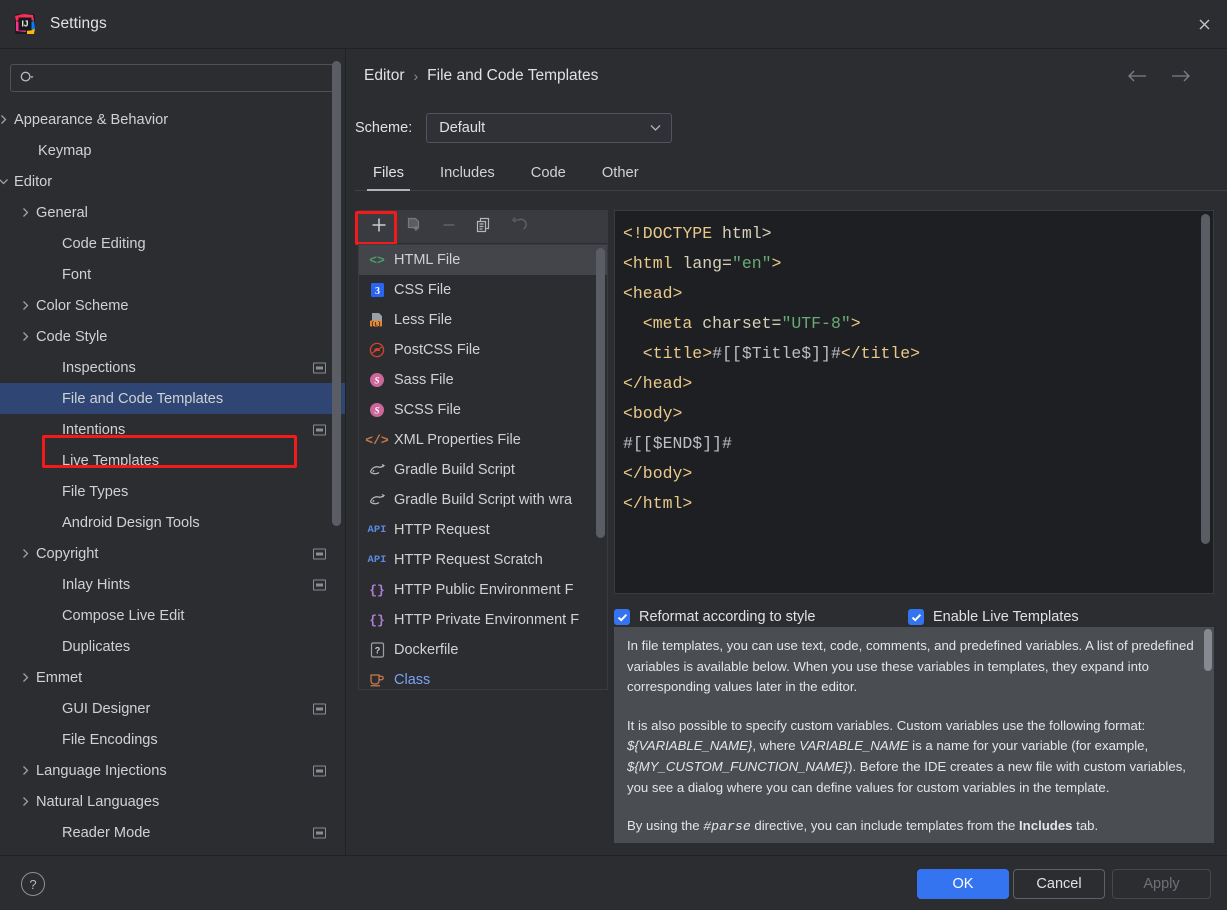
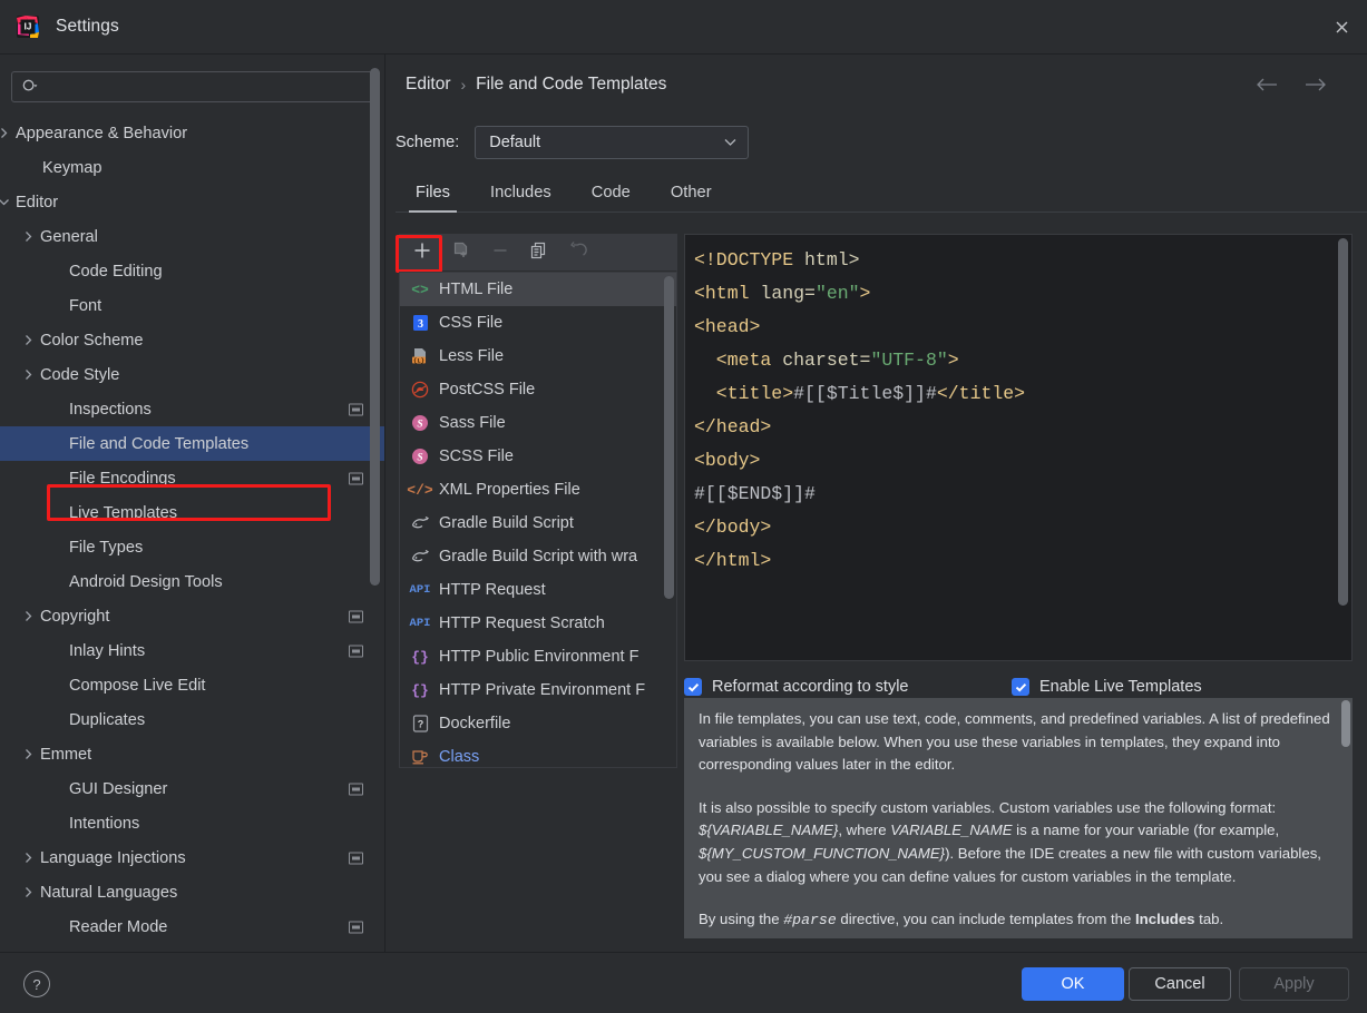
  IJ
  Settings
  Appearance & Behavior
  Keymap
  Editor
  General
  Code Editing
  Font
  Color Scheme
  Code Style
  Inspections
  File and Code Templates
- Intentions
+ File Encodings
  Live Templates
  File Types
  Android Design Tools
  Copyright
  Inlay Hints
  Compose Live Edit
  Duplicates
  Emmet
  GUI Designer
- File Encodings
+ Intentions
  Language Injections
  Natural Languages
  Reader Mode
  Editor
  ›
  File and Code Templates
  Scheme:
  Default
  Files
  Includes
  Code
  Other
  <>
  HTML File
  3
  CSS File
  Less File
  PostCSS File
  S
  Sass File
  S
  SCSS File
  </>
  XML Properties File
  Gradle Build Script
  Gradle Build Script with wra
  API
  HTTP Request
  API
  HTTP Request Scratch
  {}
  HTTP Public Environment F
  {}
  HTTP Private Environment F
  ?
  Dockerfile
  Class
  <!DOCTYPE html> <html lang="en"> <head> <meta charset="UTF-8"> <title>#[[$Title$]]#</title> </head> <body> #[[$END$]]# </body> </html>
  Reformat according to style
  Enable Live Templates
  In file templates, you can use text, code, comments, and predefined variables. A list of predefined variables is available below. When you use these variables in templates, they expand into corresponding values later in the editor.
  It is also possible to specify custom variables. Custom variables use the following format: ${VARIABLE_NAME}, where VARIABLE_NAME is a name for your variable (for example, ${MY_CUSTOM_FUNCTION_NAME}). Before the IDE creates a new file with custom variables, you see a dialog where you can define values for custom variables in the template.
  By using the #parse directive, you can include templates from the Includes tab.
  ?
  OK
  Cancel
  Apply
